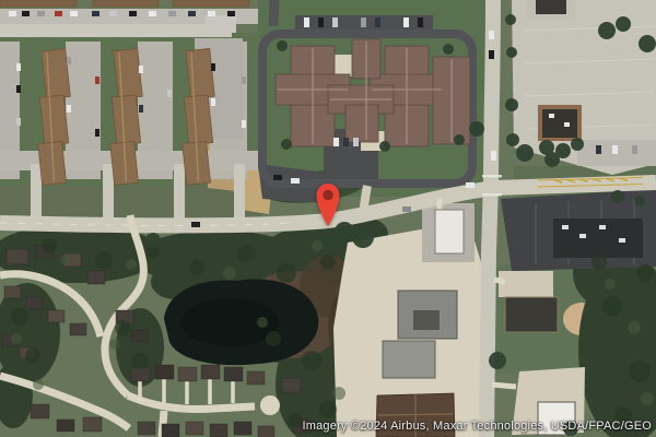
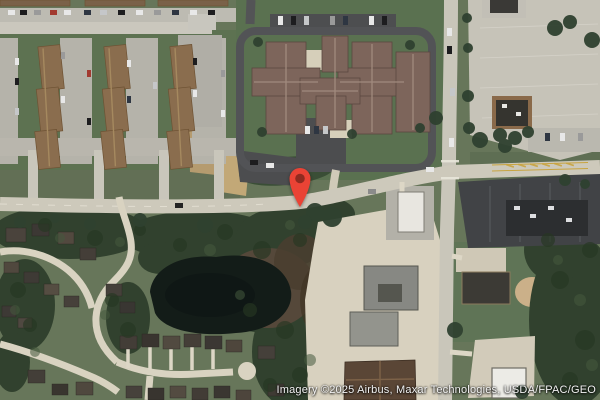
- Imagery ©2024 Airbus, Maxar Technologies, USDA/FPAC/GEO
+ Imagery ©2025 Airbus, Maxar Technologies, USDA/FPAC/GEO
